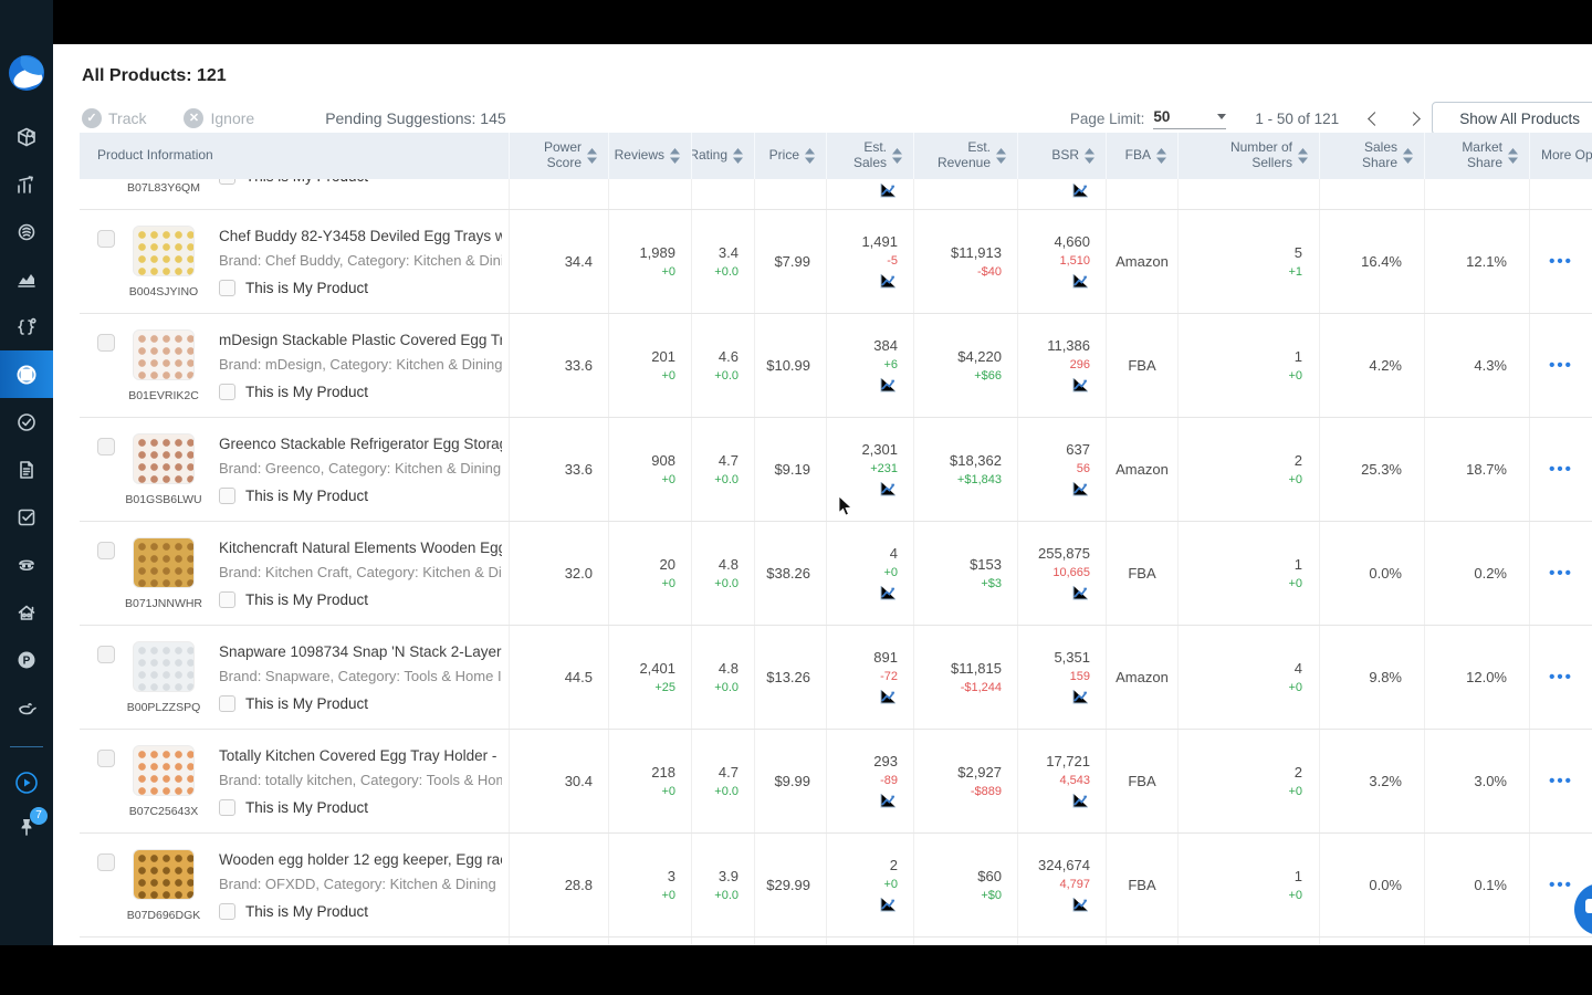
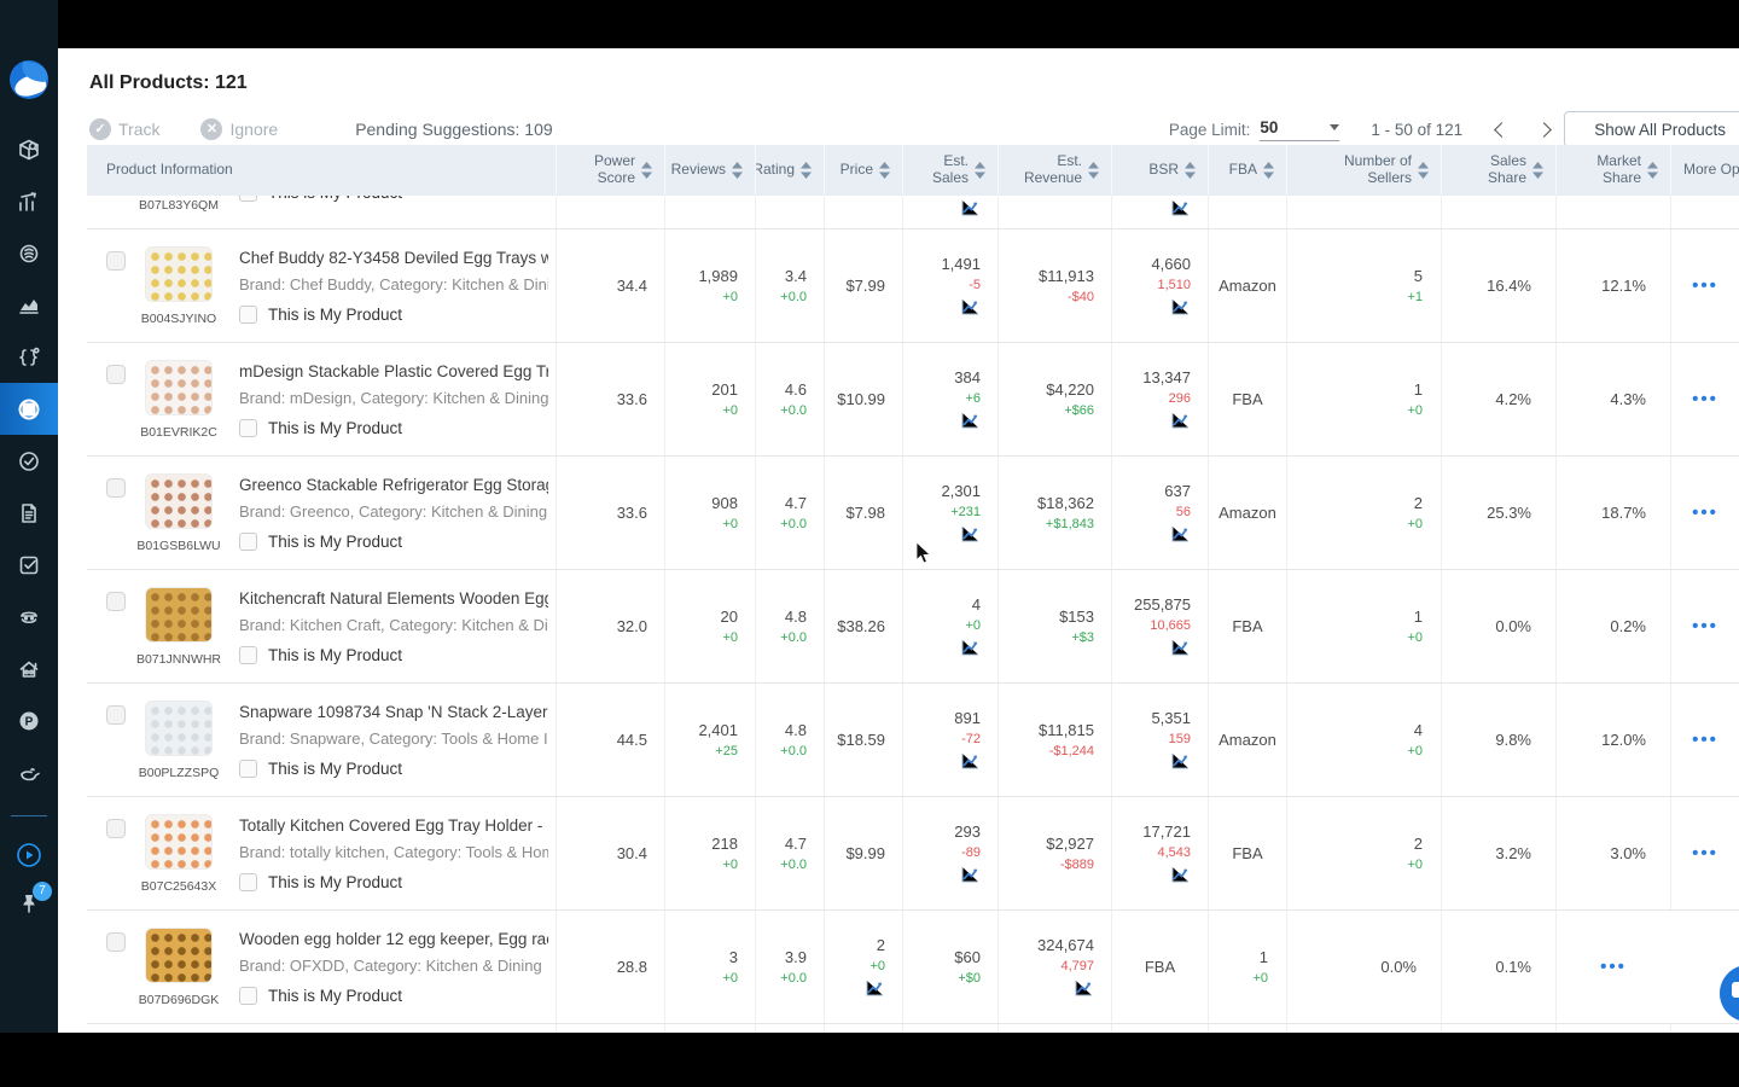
  P
  7
  All Products: 121
  ✓
  Track
  ✕
  Ignore
- Pending Suggestions: 145
+ Pending Suggestions: 109
  Page Limit:
  50
  1 - 50 of 121
  Show All Products
  Product Information
  Power Score
  Reviews
  Rating
  Price
  Est. Sales
  Est. Revenue
  BSR
  FBA
  Number of Sellers
  Sales Share
  Market Share
  B07L83Y6QM
  B004SJYINO
  Chef Buddy 82-Y3458 Deviled Egg Trays w
  Brand: Chef Buddy, Category: Kitchen & Din
  This is My Product
  34.4
  1,989
  +0
  3.4
  +0.0
  $7.99
  1,491
  -5
  $11,913
  -$40
  4,660
  1,510
  Amazon
  5
  +1
  16.4%
  12.1%
  •••
  B01EVRIK2C
  mDesign Stackable Plastic Covered Egg Tr
  Brand: mDesign, Category: Kitchen & Dining
  This is My Product
  33.6
  201
  +0
  4.6
  +0.0
  $10.99
  384
  +6
  $4,220
  +$66
- 11,386
+ 13,347
  296
  FBA
  1
  +0
  4.2%
  4.3%
  •••
  B01GSB6LWU
  Greenco Stackable Refrigerator Egg Stora
  Brand: Greenco, Category: Kitchen & Dining
  This is My Product
  33.6
  908
  +0
  4.7
  +0.0
- $9.19
+ $7.98
  2,301
  +231
  $18,362
  +$1,843
  637
  56
  Amazon
  2
  +0
  25.3%
  18.7%
  •••
  B071JNNWHR
  Kitchencraft Natural Elements Wooden Eg
  Brand: Kitchen Craft, Category: Kitchen & Di
  This is My Product
  32.0
  20
  +0
  4.8
  +0.0
  $38.26
  4
  +0
  $153
  +$3
  255,875
  10,665
  FBA
  1
  +0
  0.0%
  0.2%
  •••
  B00PLZZSPQ
  Snapware 1098734 Snap 'N Stack 2-Layer
  Brand: Snapware, Category: Tools & Home I
  This is My Product
  44.5
  2,401
  +25
  4.8
  +0.0
- $13.26
+ $18.59
  891
  -72
  $11,815
  -$1,244
  5,351
  159
  Amazon
  4
  +0
  9.8%
  12.0%
  •••
  B07C25643X
  Totally Kitchen Covered Egg Tray Holder -
  Brand: totally kitchen, Category: Tools & Hom
  This is My Product
  30.4
  218
  +0
  4.7
  +0.0
  $9.99
  293
  -89
  $2,927
  -$889
  17,721
  4,543
  FBA
  2
  +0
  3.2%
  3.0%
  •••
  B07D696DGK
  Wooden egg holder 12 egg keeper, Egg ra
  Brand: OFXDD, Category: Kitchen & Dining
  This is My Product
  28.8
  3
  +0
  3.9
  +0.0
- $29.99
  2
  +0
  $60
  +$0
  324,674
  4,797
  FBA
  1
  +0
  0.0%
  0.1%
  •••
